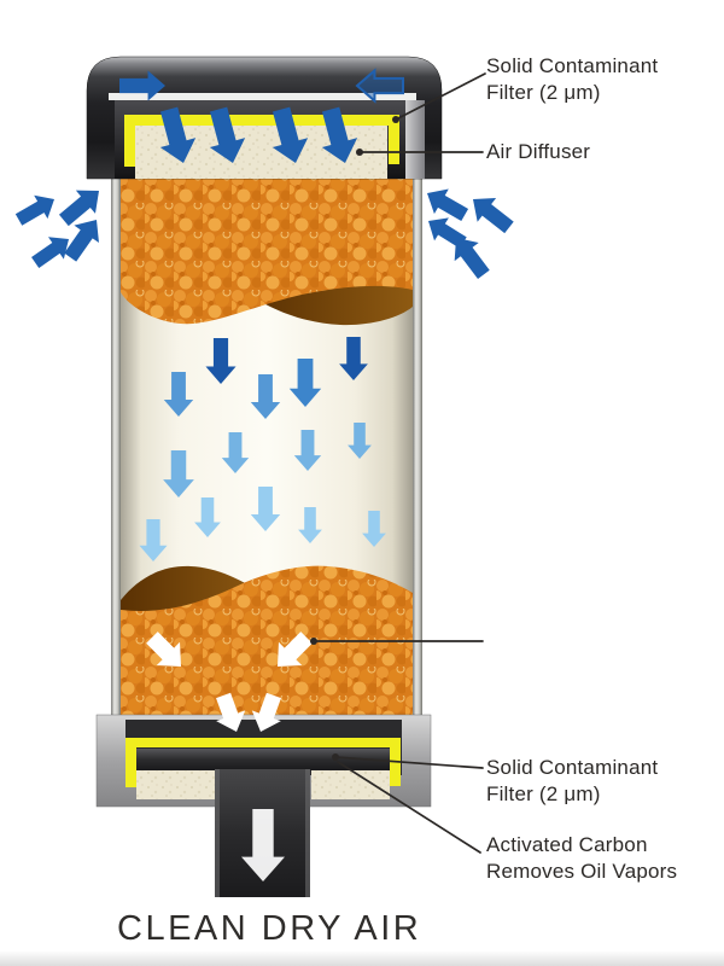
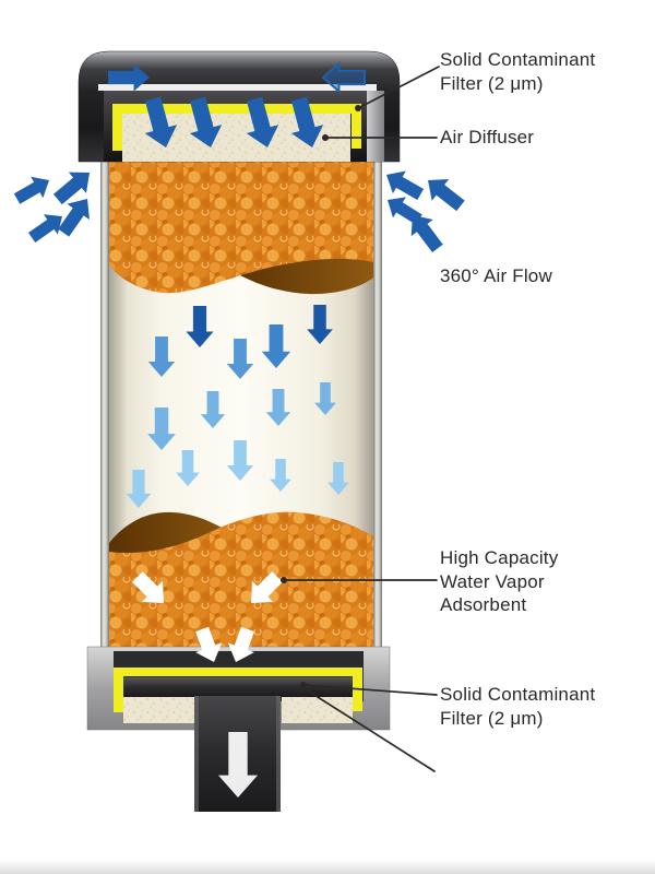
  Solid Contaminant
  Filter (2 μm)
  Air Diffuser
+ 360° Air Flow
+ High Capacity
+ Water Vapor
+ Adsorbent
  Solid Contaminant
  Filter (2 μm)
- Activated Carbon
- Removes Oil Vapors
- CLEAN DRY AIR
